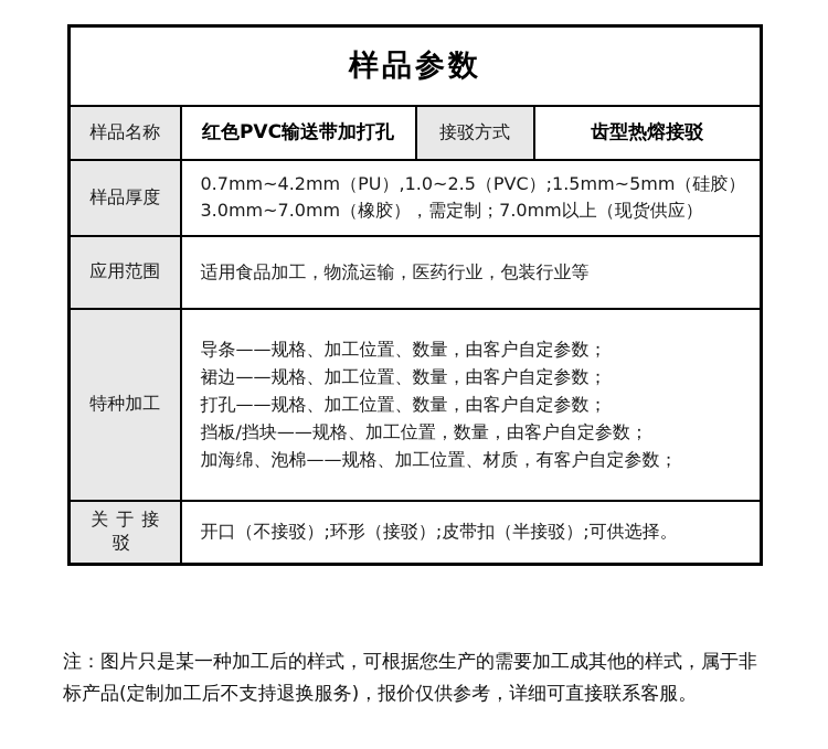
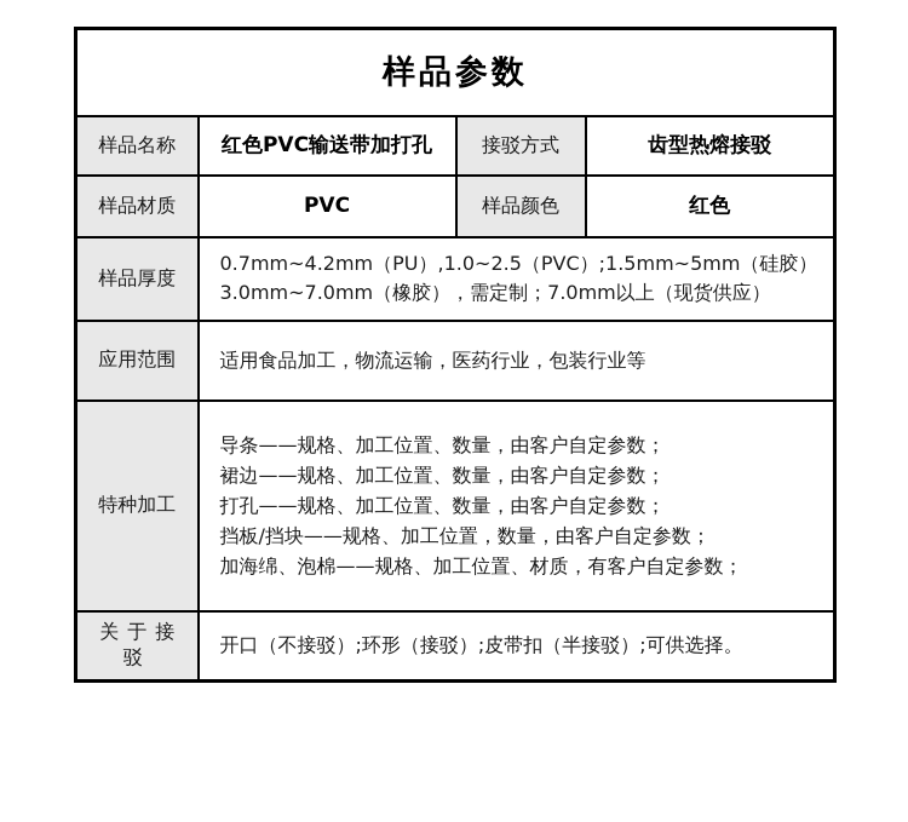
  样品参数
  样品名称	红色PVC输送带加打孔	接驳方式	齿型热熔接驳
+ 样品材质	PVC	样品颜色	红色
  样品厚度	0.7mm~4.2mm（PU）,1.0~2.5（PVC）;1.5mm~5mm（硅胶） 3.0mm~7.0mm（橡胶），需定制；7.0mm以上（现货供应）
  应用范围	适用食品加工，物流运输，医药行业，包装行业等
  特种加工	导条——规格、加工位置、数量，由客户自定参数； 裙边——规格、加工位置、数量，由客户自定参数； 打孔——规格、加工位置、数量，由客户自定参数； 挡板/挡块——规格、加工位置，数量，由客户自定参数； 加海绵、泡棉——规格、加工位置、材质，有客户自定参数；
  关于接驳	开口（不接驳）;环形（接驳）;皮带扣（半接驳）;可供选择。
- 注：图片只是某一种加工后的样式，可根据您生产的需要加工成其他的样式，属于非标产品(定制加工后不支持退换服务)，报价仅供参考，详细可直接联系客服。
